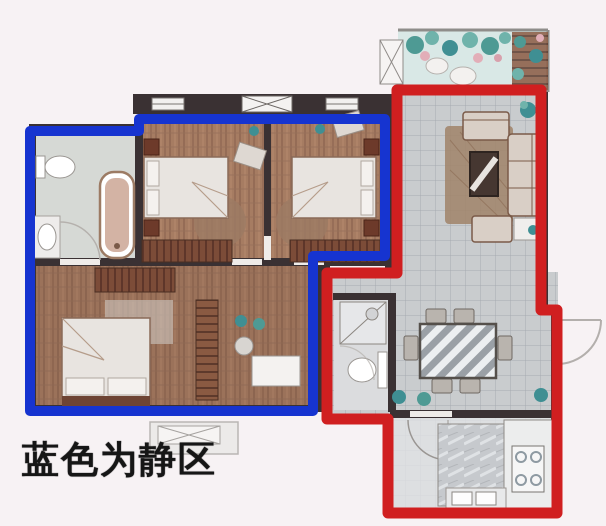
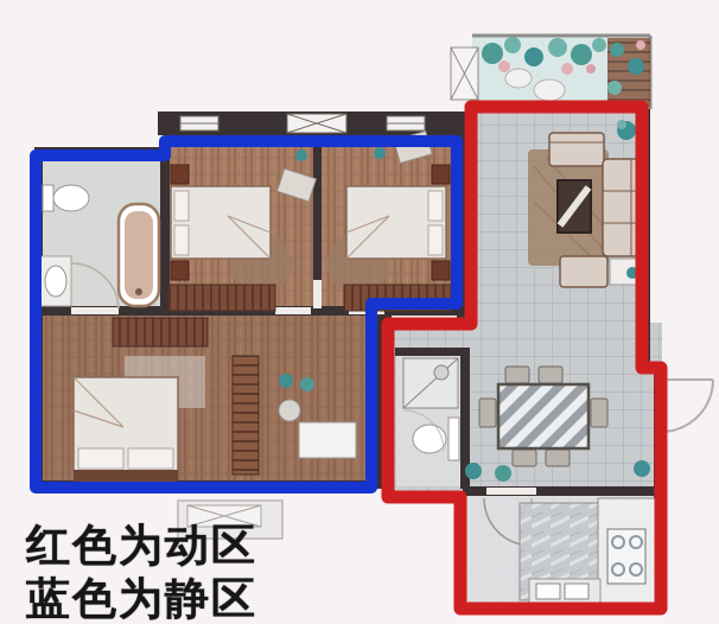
+ 红色为动区
  蓝色为静区
